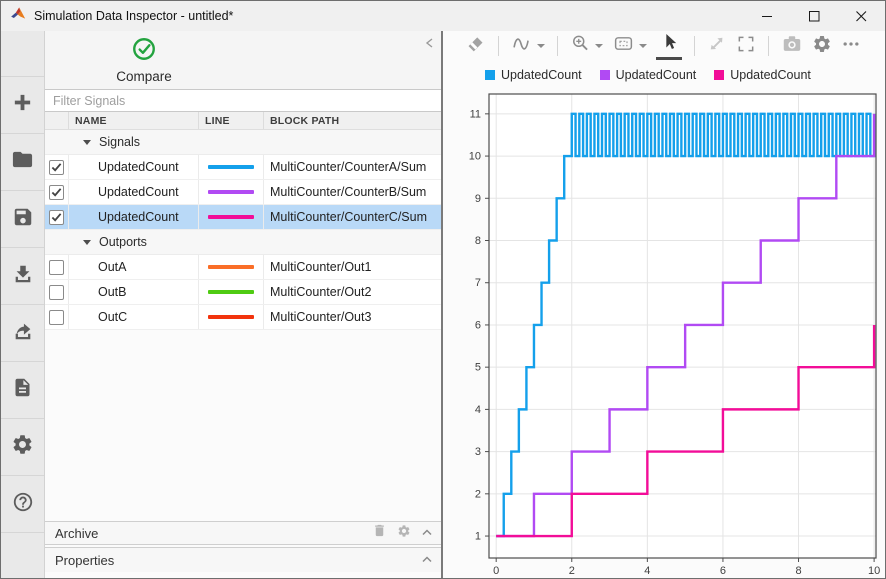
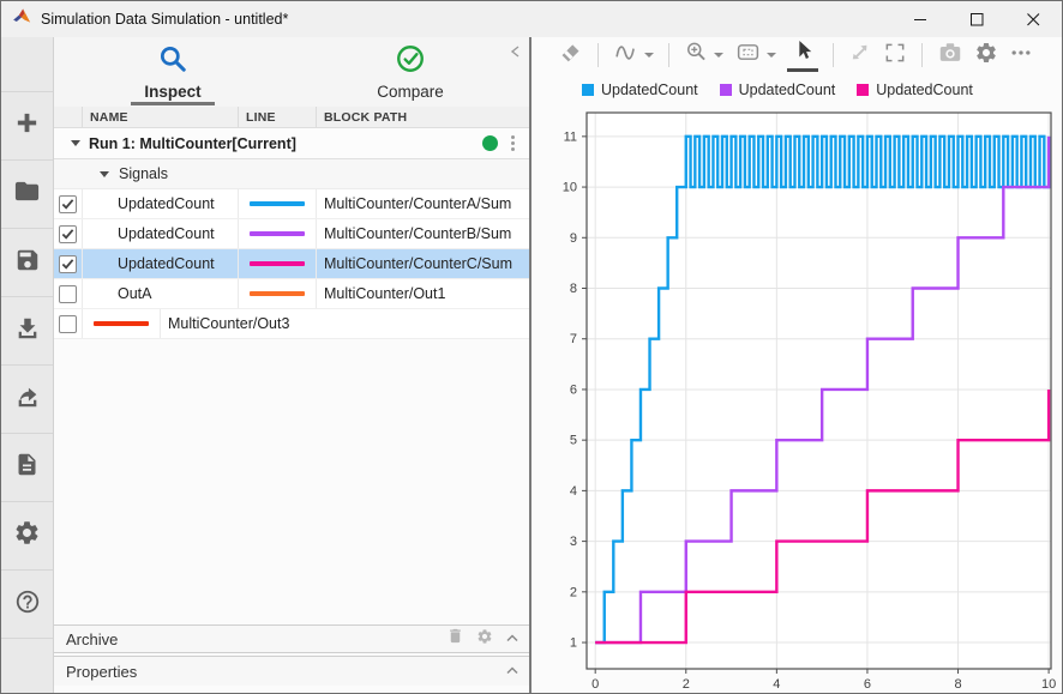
- Simulation Data Inspector - untitled*
+ Simulation Data Simulation - untitled*
+ Inspect
  Compare
- Filter Signals
  NAME
  LINE
  BLOCK PATH
+ Run 1: MultiCounter[Current]
  Signals
  UpdatedCount
  MultiCounter/CounterA/Sum
  UpdatedCount
  MultiCounter/CounterB/Sum
  UpdatedCount
  MultiCounter/CounterC/Sum
- Outports
  OutA
  MultiCounter/Out1
- OutB
- MultiCounter/Out2
- OutC
  MultiCounter/Out3
  Archive
  Properties
  UpdatedCount
  UpdatedCount
  UpdatedCount
  0
  2
  4
  6
  8
  10
  1
  2
  3
  4
  5
  6
  7
  8
  9
  10
  11
